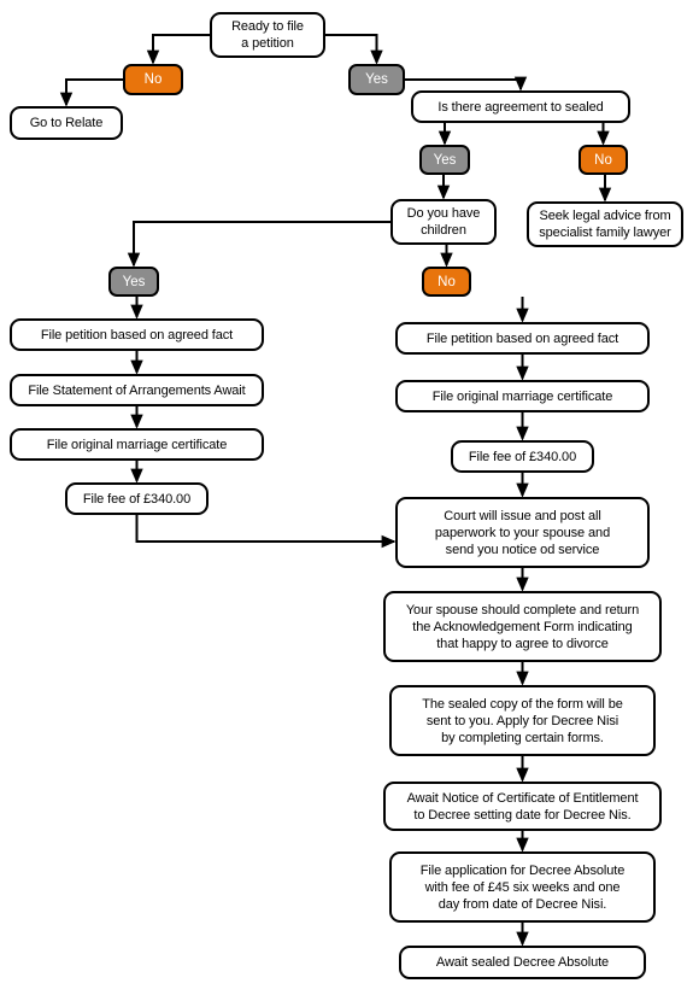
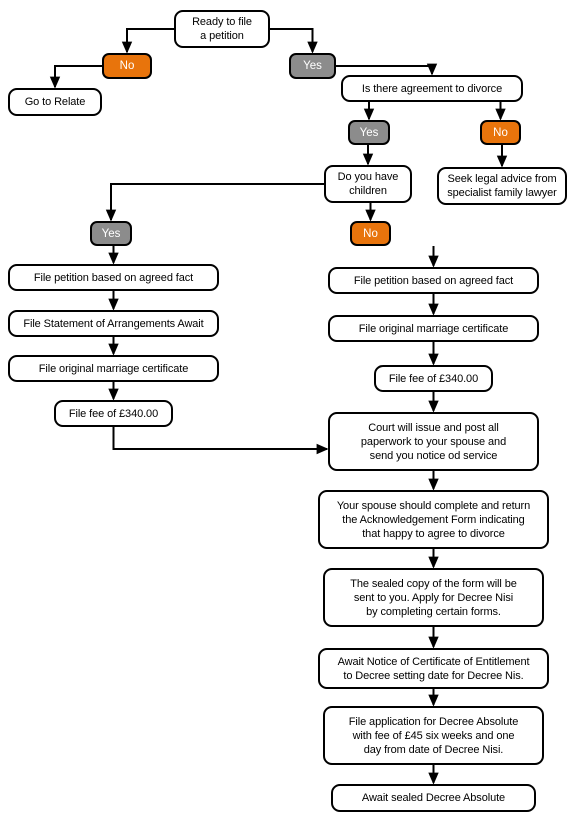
  Ready to file
  a petition
  Go to Relate
- Is there agreement to sealed
+ Is there agreement to divorce
  Seek legal advice from
  specialist family lawyer
  Do you have
  children
  File petition based on agreed fact
  File Statement of Arrangements Await
  File original marriage certificate
  File fee of £340.00
  File petition based on agreed fact
  File original marriage certificate
  File fee of £340.00
  Court will issue and post all
  paperwork to your spouse and
  send you notice od service
  Your spouse should complete and return
  the Acknowledgement Form indicating
  that happy to agree to divorce
  The sealed copy of the form will be
  sent to you. Apply for Decree Nisi
  by completing certain forms.
  Await Notice of Certificate of Entitlement
  to Decree setting date for Decree Nis.
  File application for Decree Absolute
  with fee of £45 six weeks and one
  day from date of Decree Nisi.
  Await sealed Decree Absolute
  No
  Yes
  Yes
  No
  Yes
  No
